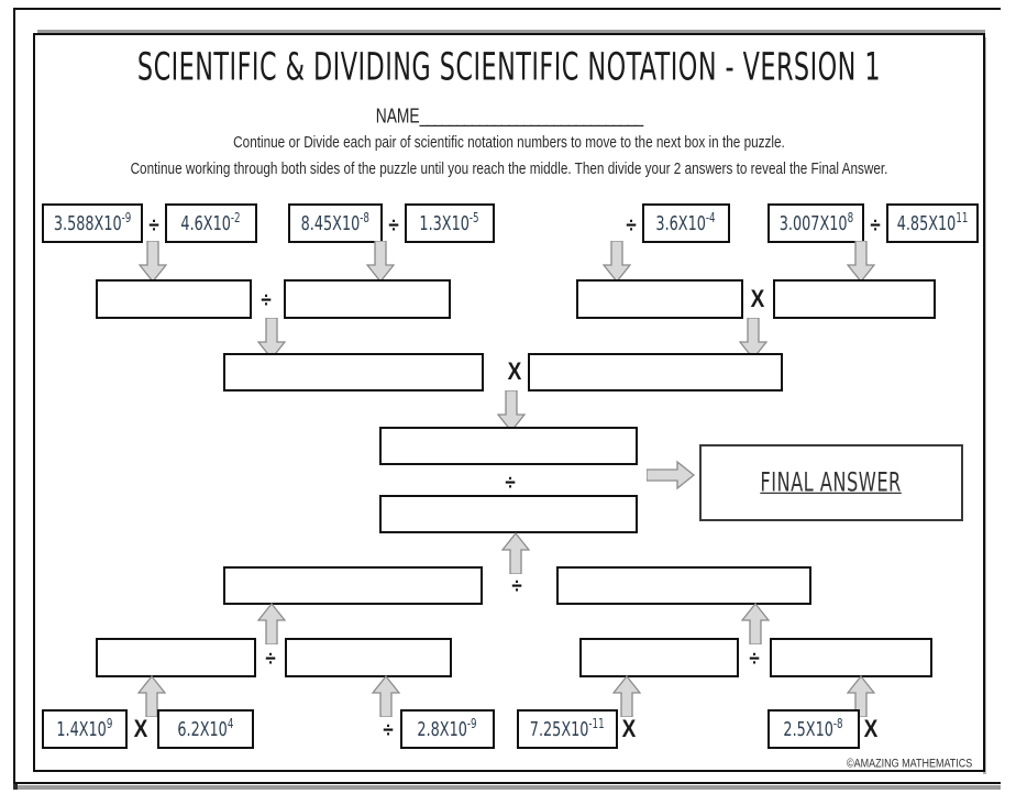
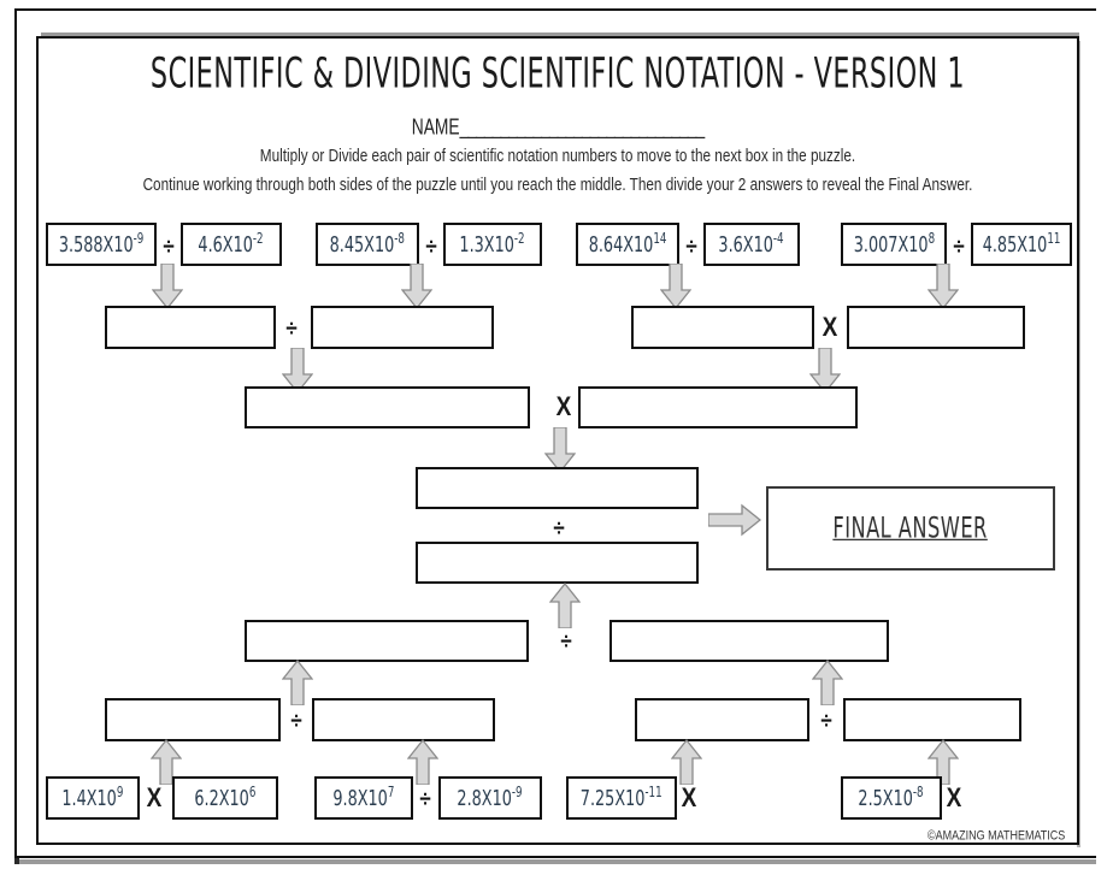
  SCIENTIFIC & DIVIDING SCIENTIFIC NOTATION - VERSION 1
  NAME______________________________
- Continue or Divide each pair of scientific notation numbers to move to the next box in the puzzle.
+ Multiply or Divide each pair of scientific notation numbers to move to the next box in the puzzle.
  Continue working through both sides of the puzzle until you reach the middle. Then divide your 2 answers to reveal the Final Answer.
  3.588X10-9
  ÷
  4.6X10-2
  8.45X10-8
  ÷
- 1.3X10-5
+ 1.3X10-2
+ 8.64X1014
  ÷
  3.6X10-4
  3.007X108
  ÷
  4.85X1011
  ÷
  X
  X
  ÷
  FINAL ANSWER
  ÷
  ÷
  ÷
  1.4X109
  X
- 6.2X104
+ 6.2X106
+ 9.8X107
  ÷
  2.8X10-9
  7.25X10-11
  X
  2.5X10-8
  X
  ©AMAZING MATHEMATICS
